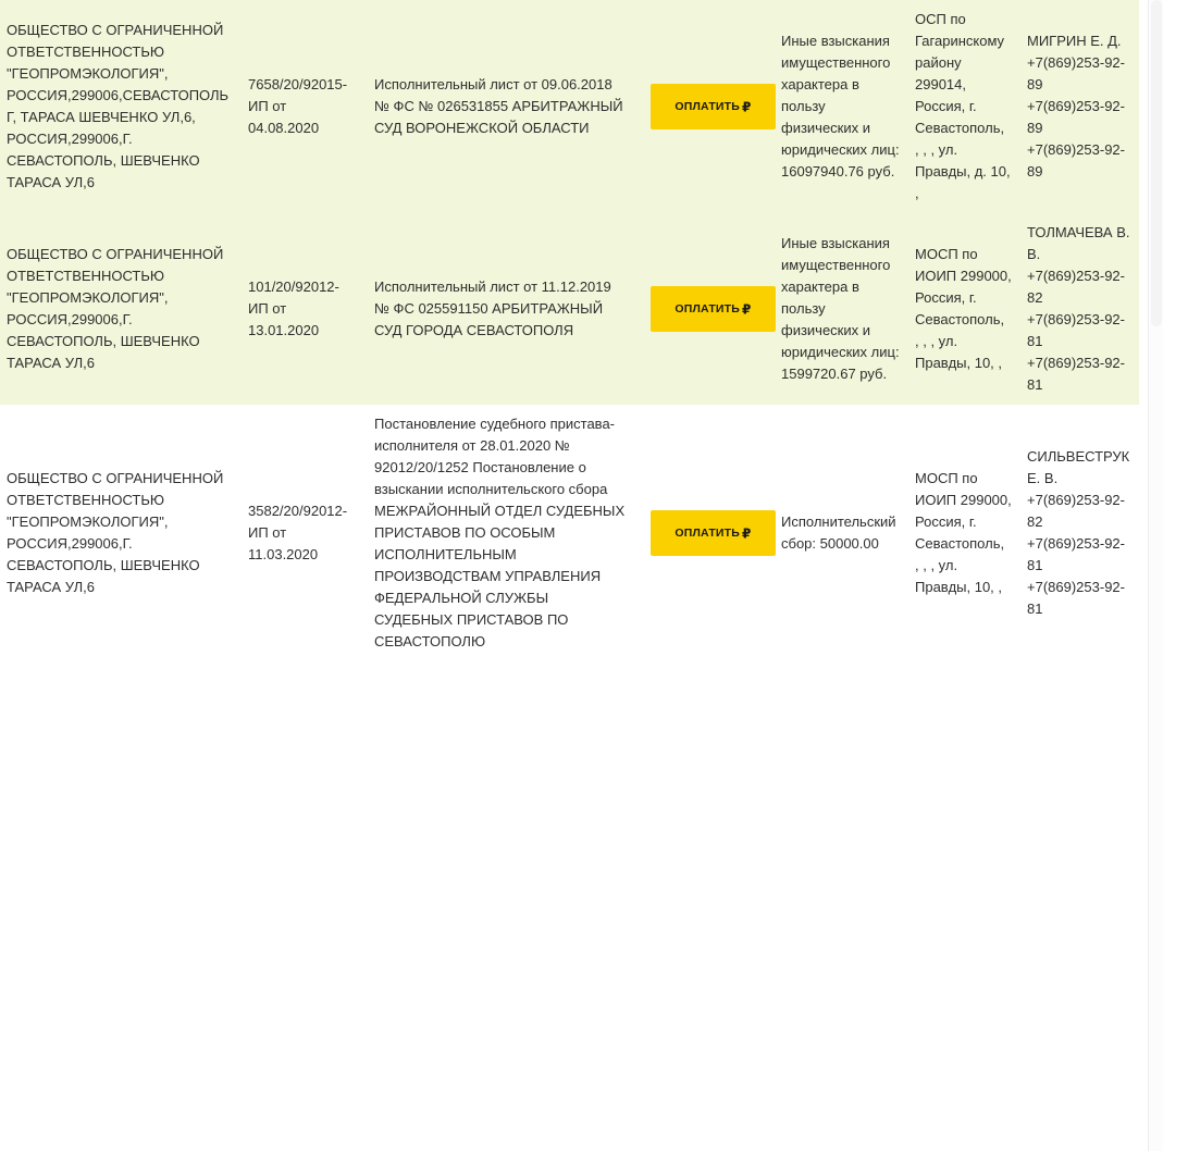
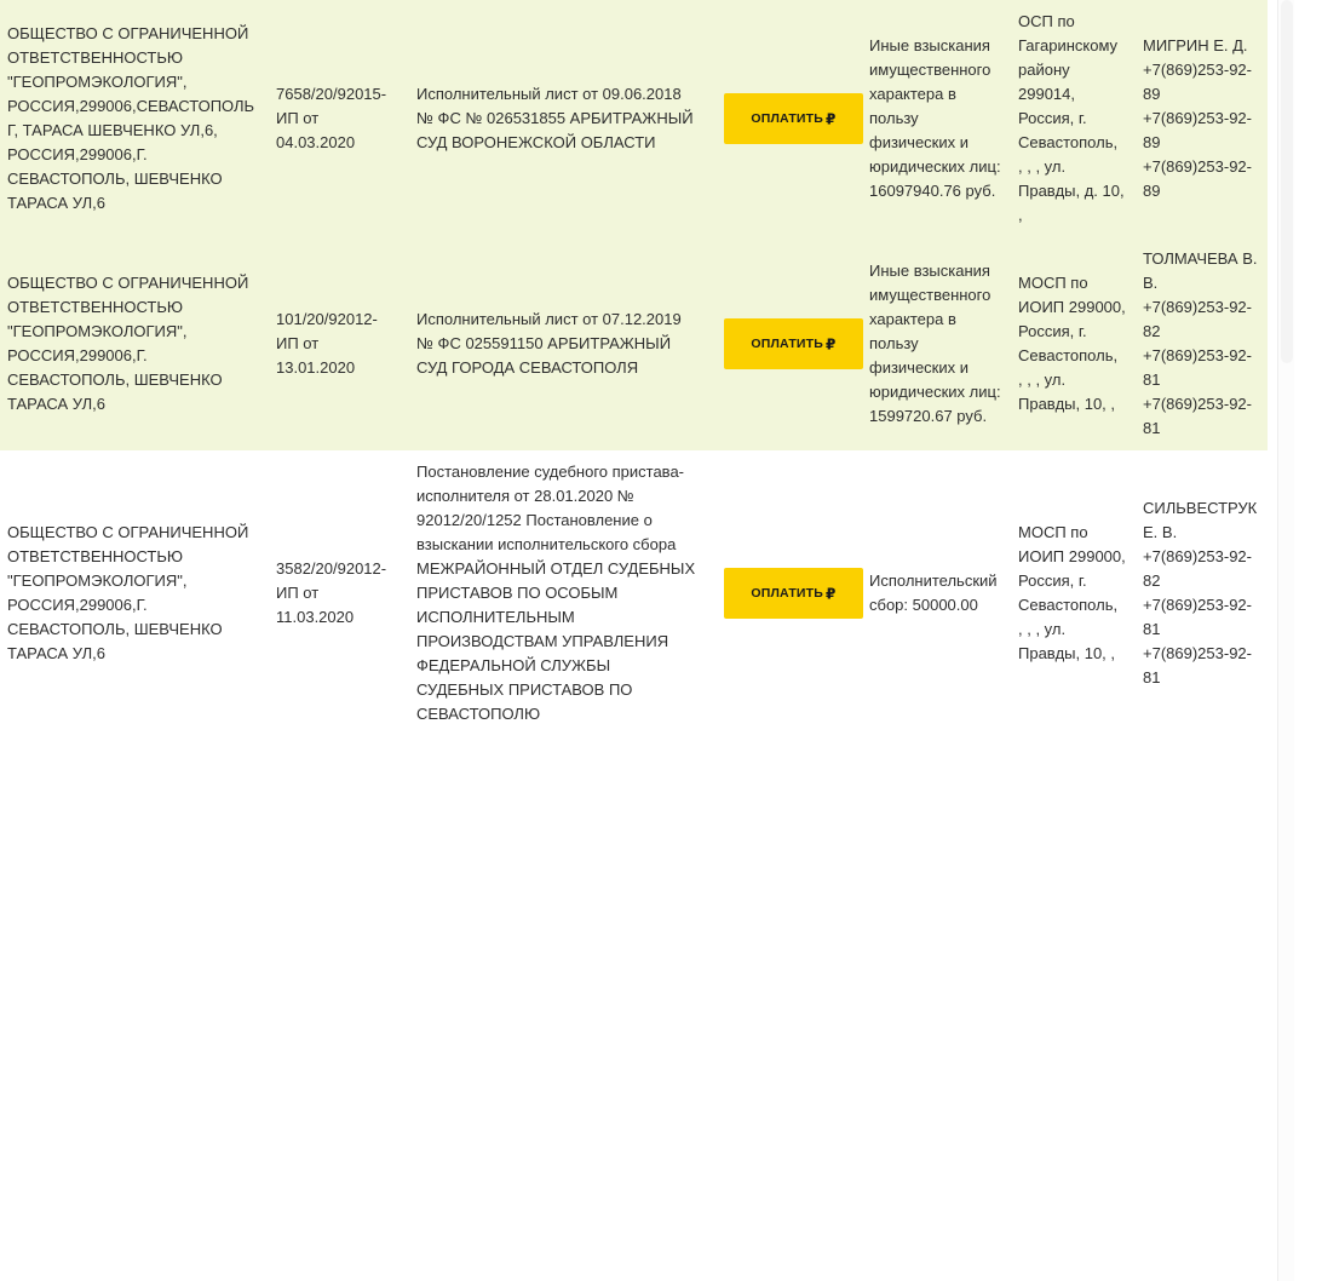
- ОБЩЕСТВО С ОГРАНИЧЕННОЙ ОТВЕТСТВЕННОСТЬЮ "ГЕОПРОМЭКОЛОГИЯ", РОССИЯ,299006,СЕВАСТОПОЛЬ Г, ТАРАСА ШЕВЧЕНКО УЛ,6, РОССИЯ,299006,Г. СЕВАСТОПОЛЬ, ШЕВЧЕНКО ТАРАСА УЛ,6	7658/20/92015-ИП от 04.08.2020	Исполнительный лист от 09.06.2018 № ФС № 026531855 АРБИТРАЖНЫЙ СУД ВОРОНЕЖСКОЙ ОБЛАСТИ	ОПЛАТИТЬ ₽	Иные взыскания имущественного характера в пользу физических и юридических лиц: 16097940.76 руб.	ОСП по Гагаринскому району 299014, Россия, г. Севастополь, , , , ул. Правды, д. 10, ,	МИГРИН Е. Д. +7(869)253-92-89 +7(869)253-92-89 +7(869)253-92-89
+ ОБЩЕСТВО С ОГРАНИЧЕННОЙ ОТВЕТСТВЕННОСТЬЮ "ГЕОПРОМЭКОЛОГИЯ", РОССИЯ,299006,СЕВАСТОПОЛЬ Г, ТАРАСА ШЕВЧЕНКО УЛ,6, РОССИЯ,299006,Г. СЕВАСТОПОЛЬ, ШЕВЧЕНКО ТАРАСА УЛ,6	7658/20/92015-ИП от 04.03.2020	Исполнительный лист от 09.06.2018 № ФС № 026531855 АРБИТРАЖНЫЙ СУД ВОРОНЕЖСКОЙ ОБЛАСТИ	ОПЛАТИТЬ ₽	Иные взыскания имущественного характера в пользу физических и юридических лиц: 16097940.76 руб.	ОСП по Гагаринскому району 299014, Россия, г. Севастополь, , , , ул. Правды, д. 10, ,	МИГРИН Е. Д. +7(869)253-92-89 +7(869)253-92-89 +7(869)253-92-89
- ОБЩЕСТВО С ОГРАНИЧЕННОЙ ОТВЕТСТВЕННОСТЬЮ "ГЕОПРОМЭКОЛОГИЯ", РОССИЯ,299006,Г. СЕВАСТОПОЛЬ, ШЕВЧЕНКО ТАРАСА УЛ,6	101/20/92012-ИП от 13.01.2020	Исполнительный лист от 11.12.2019 № ФС 025591150 АРБИТРАЖНЫЙ СУД ГОРОДА СЕВАСТОПОЛЯ	ОПЛАТИТЬ ₽	Иные взыскания имущественного характера в пользу физических и юридических лиц: 1599720.67 руб.	МОСП по ИОИП 299000, Россия, г. Севастополь, , , , ул. Правды, 10, ,	ТОЛМАЧЕВА В. В. +7(869)253-92-82 +7(869)253-92-81 +7(869)253-92-81
+ ОБЩЕСТВО С ОГРАНИЧЕННОЙ ОТВЕТСТВЕННОСТЬЮ "ГЕОПРОМЭКОЛОГИЯ", РОССИЯ,299006,Г. СЕВАСТОПОЛЬ, ШЕВЧЕНКО ТАРАСА УЛ,6	101/20/92012-ИП от 13.01.2020	Исполнительный лист от 07.12.2019 № ФС 025591150 АРБИТРАЖНЫЙ СУД ГОРОДА СЕВАСТОПОЛЯ	ОПЛАТИТЬ ₽	Иные взыскания имущественного характера в пользу физических и юридических лиц: 1599720.67 руб.	МОСП по ИОИП 299000, Россия, г. Севастополь, , , , ул. Правды, 10, ,	ТОЛМАЧЕВА В. В. +7(869)253-92-82 +7(869)253-92-81 +7(869)253-92-81
  ОБЩЕСТВО С ОГРАНИЧЕННОЙ ОТВЕТСТВЕННОСТЬЮ "ГЕОПРОМЭКОЛОГИЯ", РОССИЯ,299006,Г. СЕВАСТОПОЛЬ, ШЕВЧЕНКО ТАРАСА УЛ,6	3582/20/92012-ИП от 11.03.2020	Постановление судебного пристава-исполнителя от 28.01.2020 № 92012/20/1252 Постановление о взыскании исполнительского сбора МЕЖРАЙОННЫЙ ОТДЕЛ СУДЕБНЫХ ПРИСТАВОВ ПО ОСОБЫМ ИСПОЛНИТЕЛЬНЫМ ПРОИЗВОДСТВАМ УПРАВЛЕНИЯ ФЕДЕРАЛЬНОЙ СЛУЖБЫ СУДЕБНЫХ ПРИСТАВОВ ПО СЕВАСТОПОЛЮ	ОПЛАТИТЬ ₽	Исполнительский сбор: 50000.00	МОСП по ИОИП 299000, Россия, г. Севастополь, , , , ул. Правды, 10, ,	СИЛЬВЕСТРУК Е. В. +7(869)253-92-82 +7(869)253-92-81 +7(869)253-92-81
